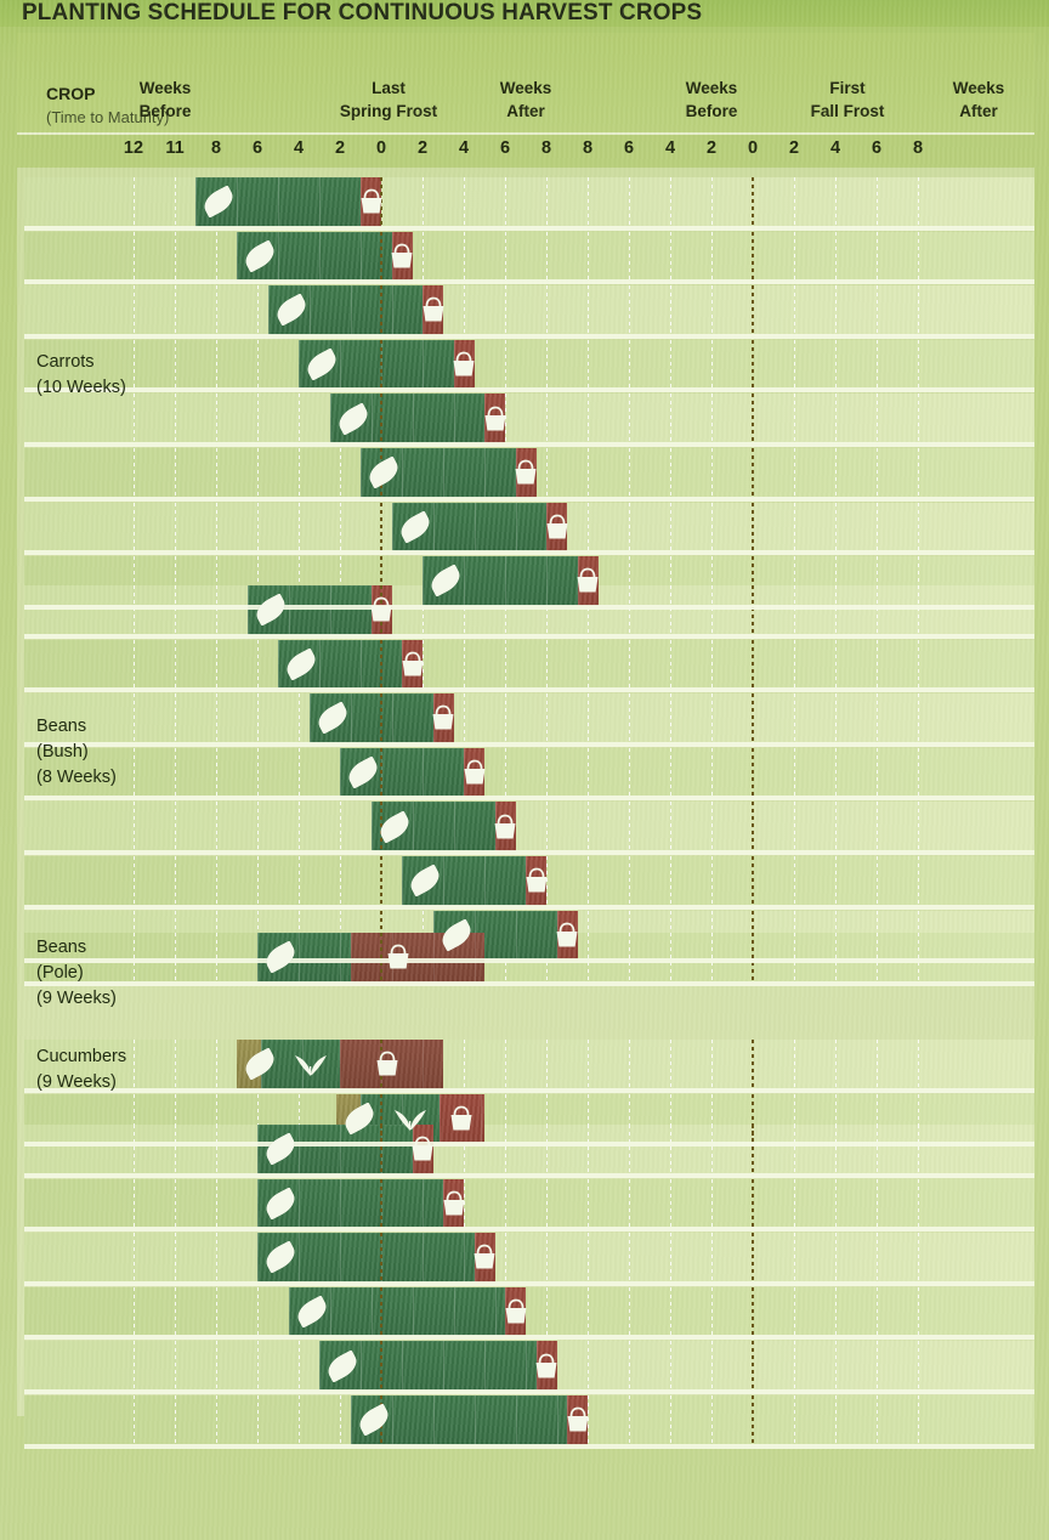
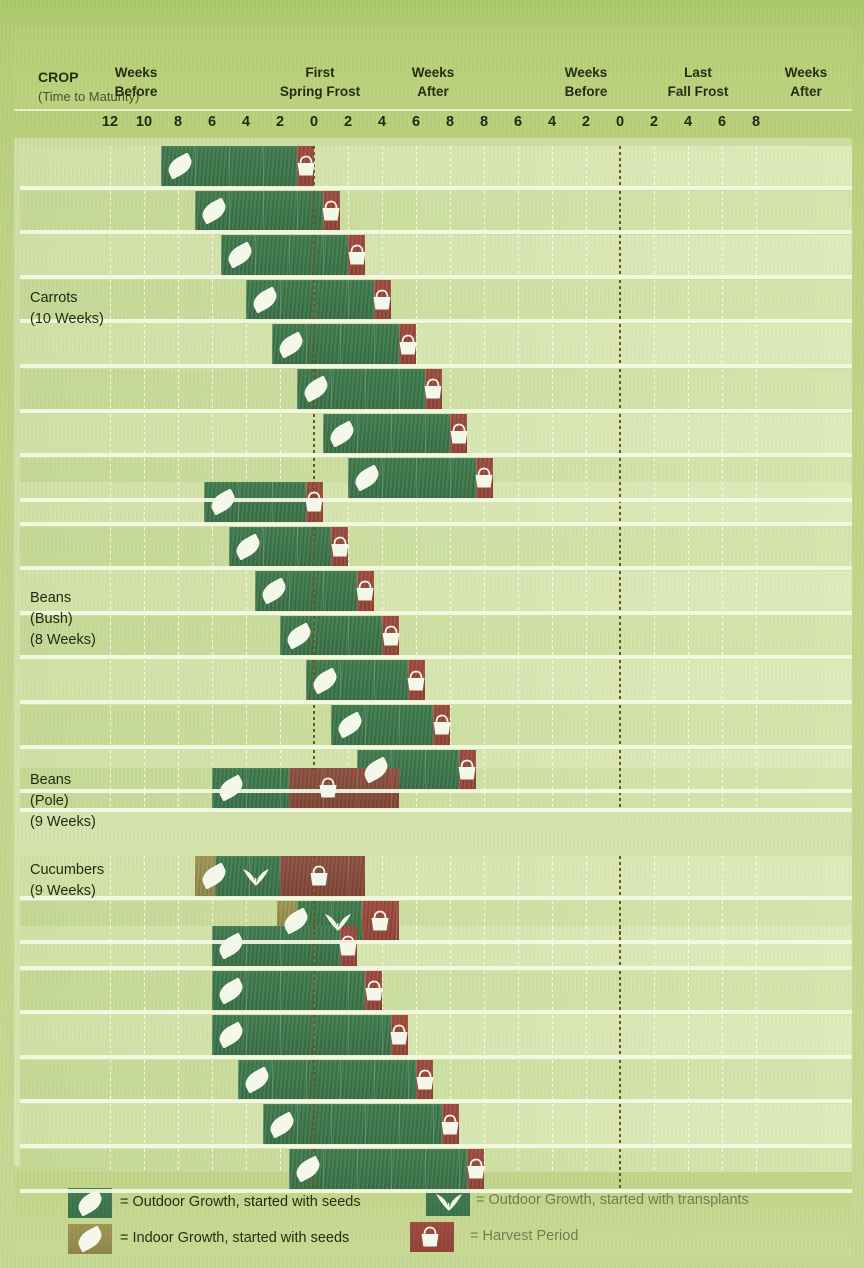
- PLANTING SCHEDULE FOR CONTINUOUS HARVEST CROPS
  CROP
  (Time to Maturity)
  Weeks
  Before
- Last
+ First
  Spring Frost
  Weeks
  After
  Weeks
  Before
- First
+ Last
  Fall Frost
  Weeks
  After
  12
- 11
+ 10
  8
  6
  4
  2
  0
  2
  4
  6
  8
  8
  6
  4
  2
  0
  2
  4
  6
  8
  Carrots
  (10 Weeks)
  Beans
  (Bush)
  (8 Weeks)
  Beans
  (Pole)
  (9 Weeks)
  Cucumbers
  (9 Weeks)
+ = Outdoor Growth, started with seeds
+ = Outdoor Growth, started with transplants
+ = Indoor Growth, started with seeds
+ = Harvest Period
